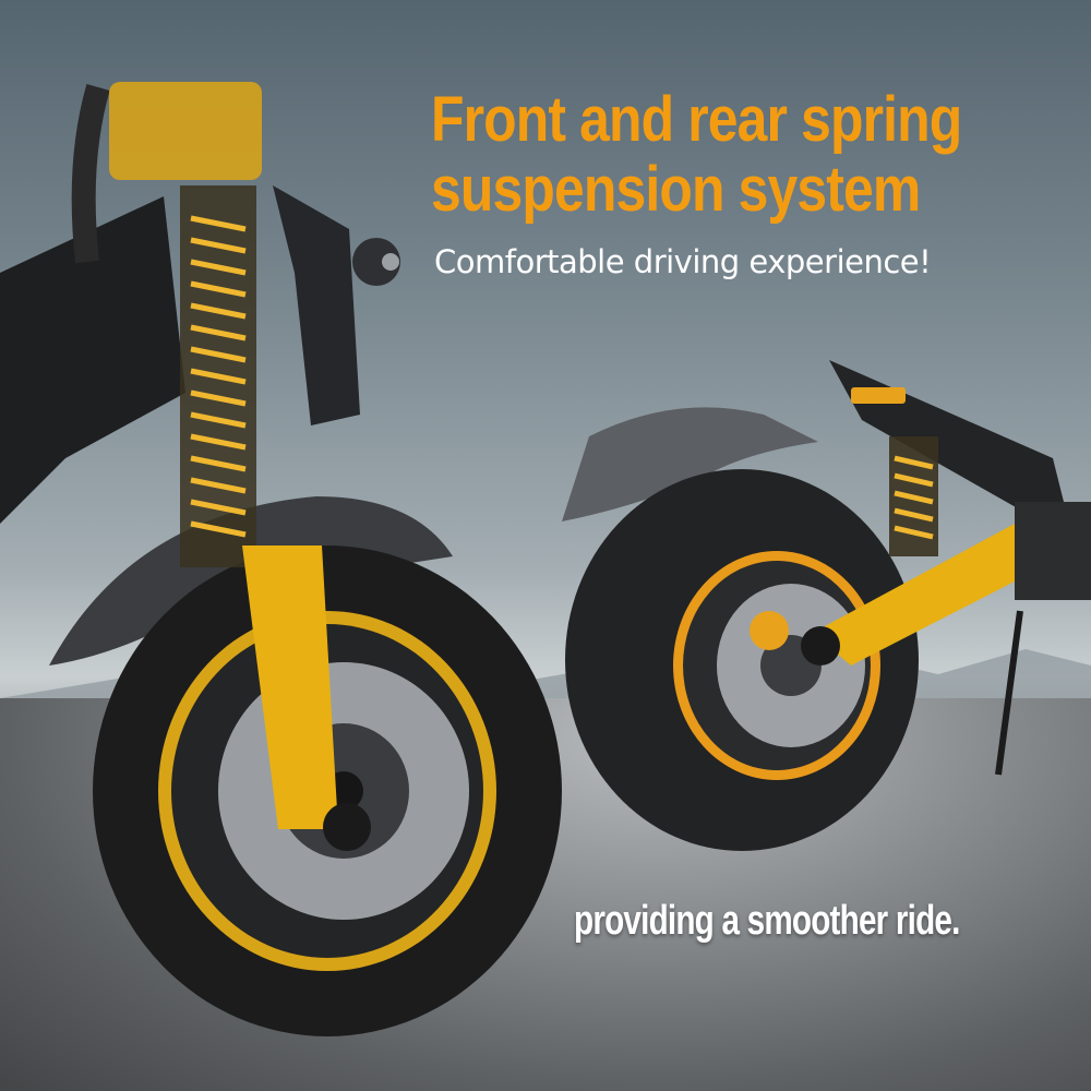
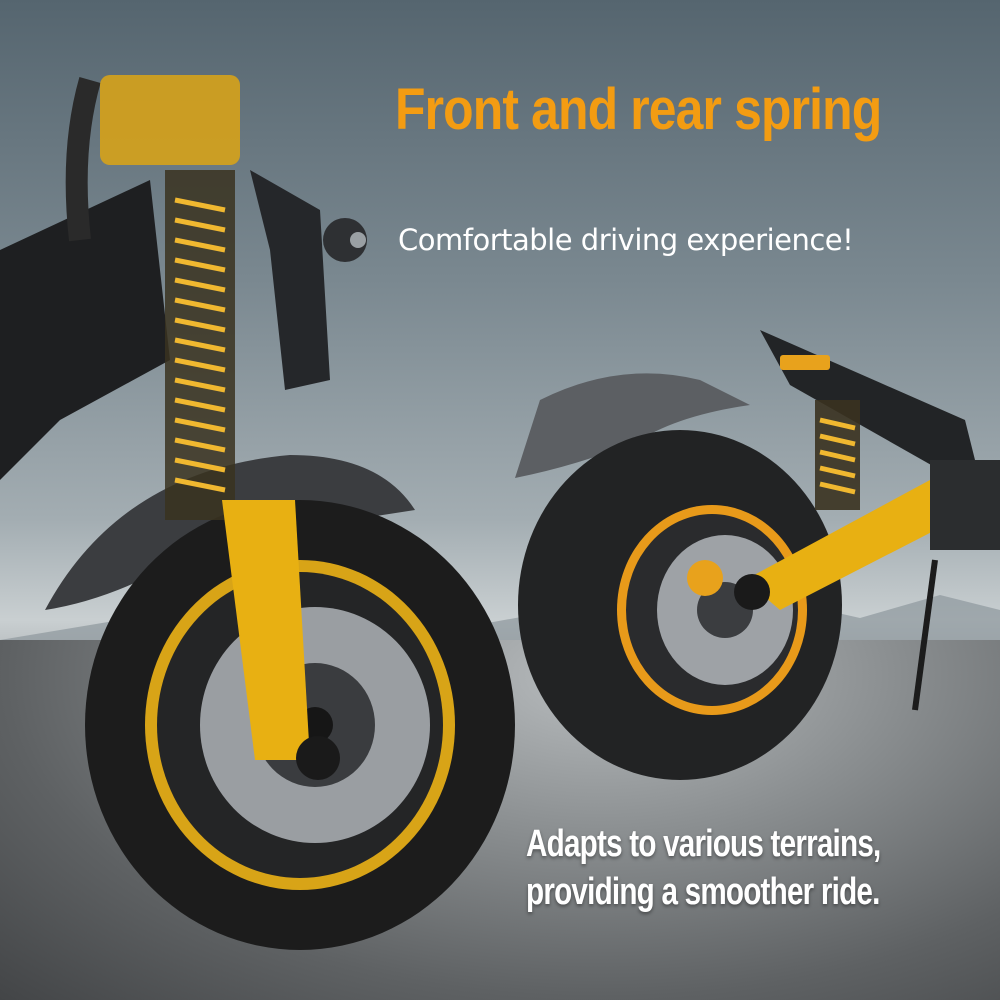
  Front and rear spring
- suspension system
  Comfortable driving experience!
+ Adapts to various terrains,
  providing a smoother ride.
